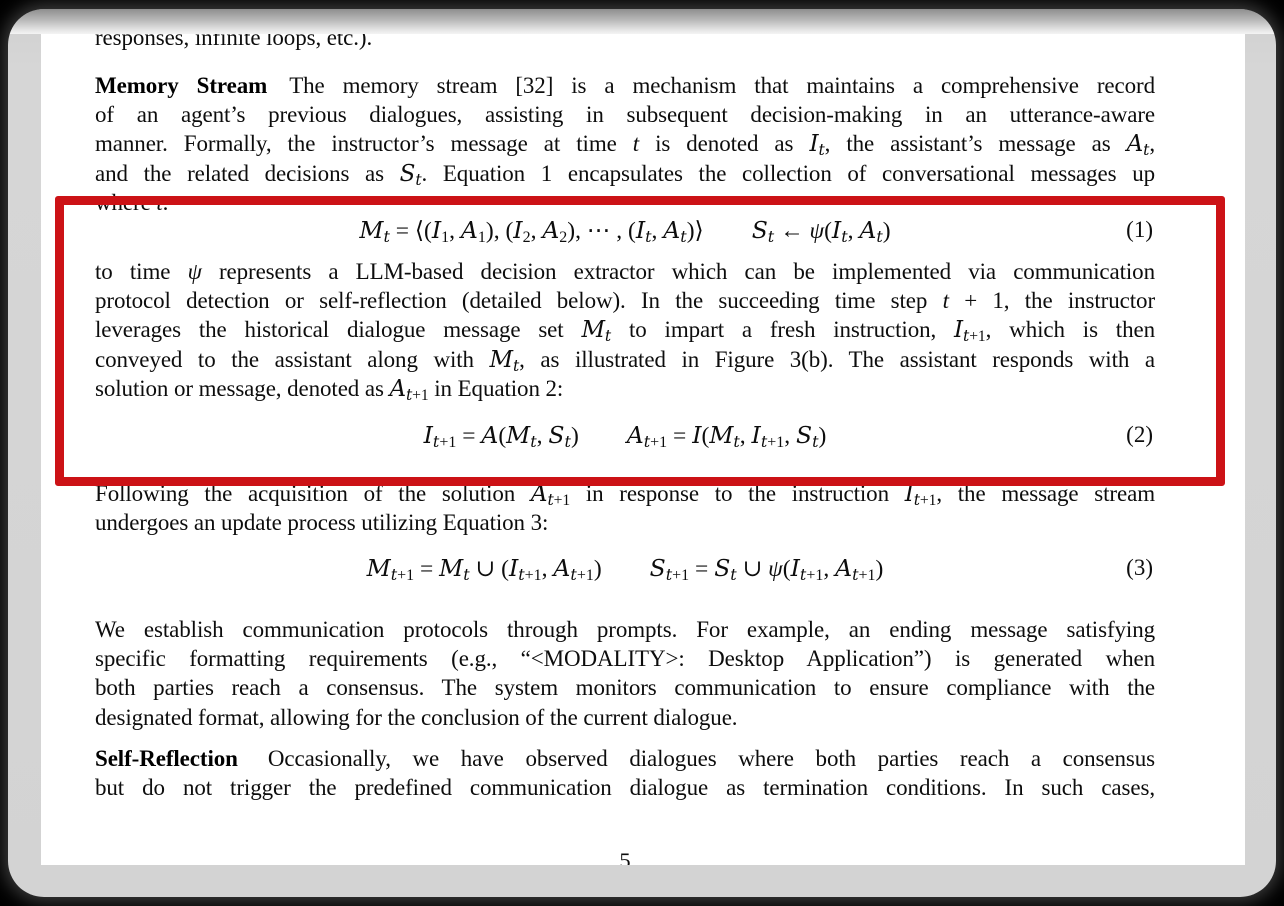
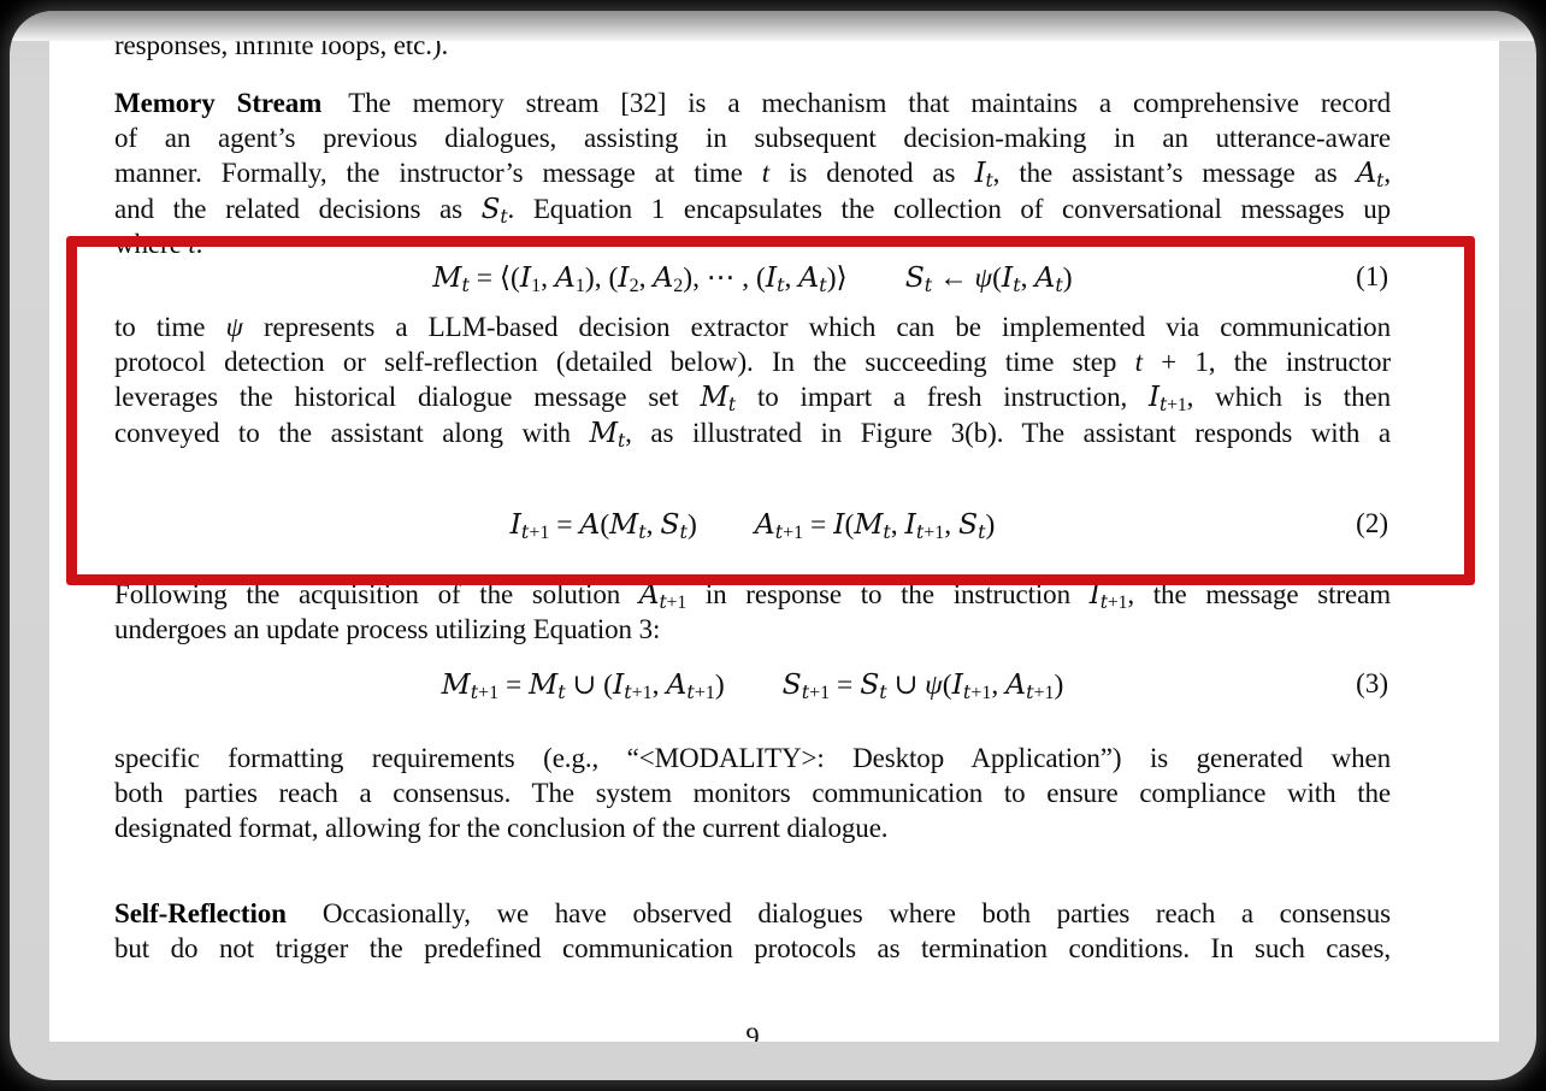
  responses, infinite loops, etc.).
  Memory Stream The memory stream [32] is a mechanism that maintains a comprehensive record
  of an agent’s previous dialogues, assisting in subsequent decision-making in an utterance-aware
  manner. Formally, the instructor’s message at time t is denoted as It, the assistant’s message as At,
  and the related decisions as St. Equation 1 encapsulates the collection of conversational messages up
  where t.
  Mt = ⟨(I1, A1), (I2, A2), ⋯ , (It, At)⟩ St ← ψ(It, At)
  (1)
  to time ψ represents a LLM-based decision extractor which can be implemented via communication
  protocol detection or self-reflection (detailed below). In the succeeding time step t + 1, the instructor
  leverages the historical dialogue message set Mt to impart a fresh instruction, It+1, which is then
  conveyed to the assistant along with Mt, as illustrated in Figure 3(b). The assistant responds with a
- solution or message, denoted as At+1 in Equation 2:
  It+1 = A(Mt, St) At+1 = I(Mt, It+1, St)
  (2)
  Following the acquisition of the solution At+1 in response to the instruction It+1, the message stream
  undergoes an update process utilizing Equation 3:
  Mt+1 = Mt ∪ (It+1, At+1) St+1 = St ∪ ψ(It+1, At+1)
  (3)
- We establish communication protocols through prompts. For example, an ending message satisfying
  specific formatting requirements (e.g., “<MODALITY>: Desktop Application”) is generated when
  both parties reach a consensus. The system monitors communication to ensure compliance with the
  designated format, allowing for the conclusion of the current dialogue.
  Self-Reflection Occasionally, we have observed dialogues where both parties reach a consensus
- but do not trigger the predefined communication dialogue as termination conditions. In such cases,
+ but do not trigger the predefined communication protocols as termination conditions. In such cases,
- 5
+ 9
